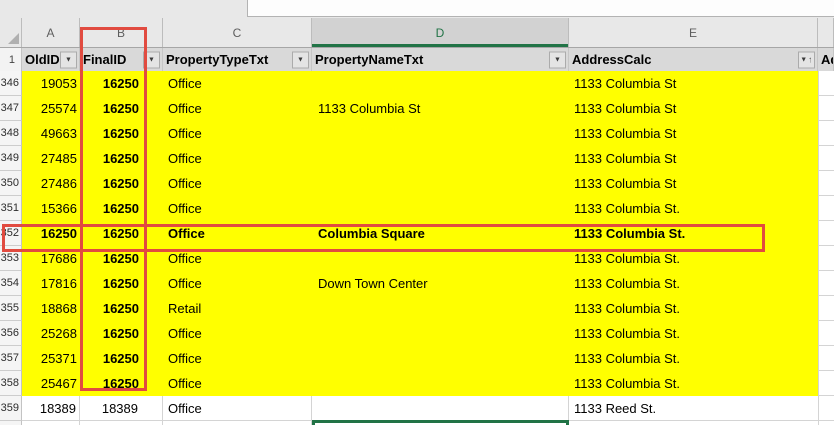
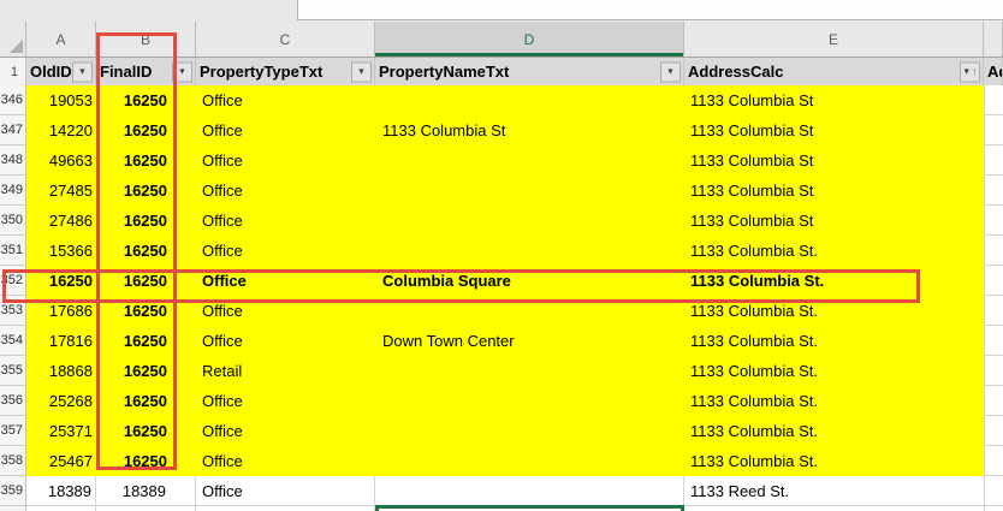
  A
  B
  C
  D
  E
  1
  OldID
  FinalID
  PropertyTypeTxt
  PropertyNameTxt
  AddressCalc
  ↑
  346
  19053
  16250
  Office
  1133 Columbia St
  347
- 25574
+ 14220
  16250
  Office
  1133 Columbia St
  1133 Columbia St
  348
  49663
  16250
  Office
  1133 Columbia St
  349
  27485
  16250
  Office
  1133 Columbia St
  350
  27486
  16250
  Office
  1133 Columbia St
  351
  15366
  16250
  Office
  1133 Columbia St.
  352
  16250
  16250
  Office
  Columbia Square
  1133 Columbia St.
  353
  17686
  16250
  Office
  1133 Columbia St.
  354
  17816
  16250
  Office
  Down Town Center
  1133 Columbia St.
  355
  18868
  16250
  Retail
  1133 Columbia St.
  356
  25268
  16250
  Office
  1133 Columbia St.
  357
  25371
  16250
  Office
  1133 Columbia St.
  358
  25467
  16250
  Office
  1133 Columbia St.
  359
  18389
  18389
  Office
  1133 Reed St.
